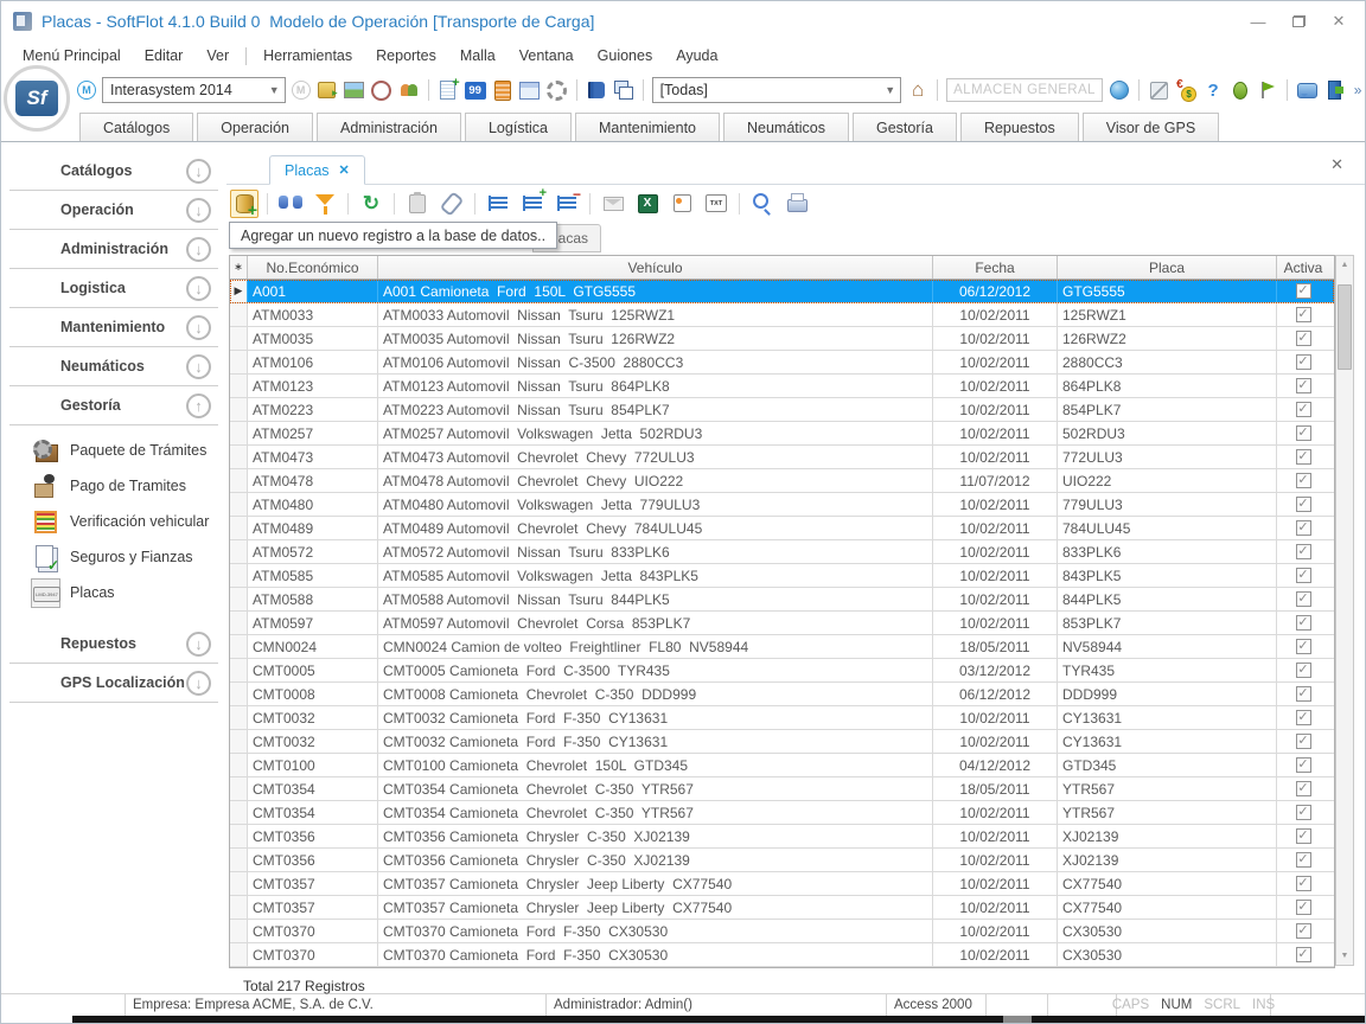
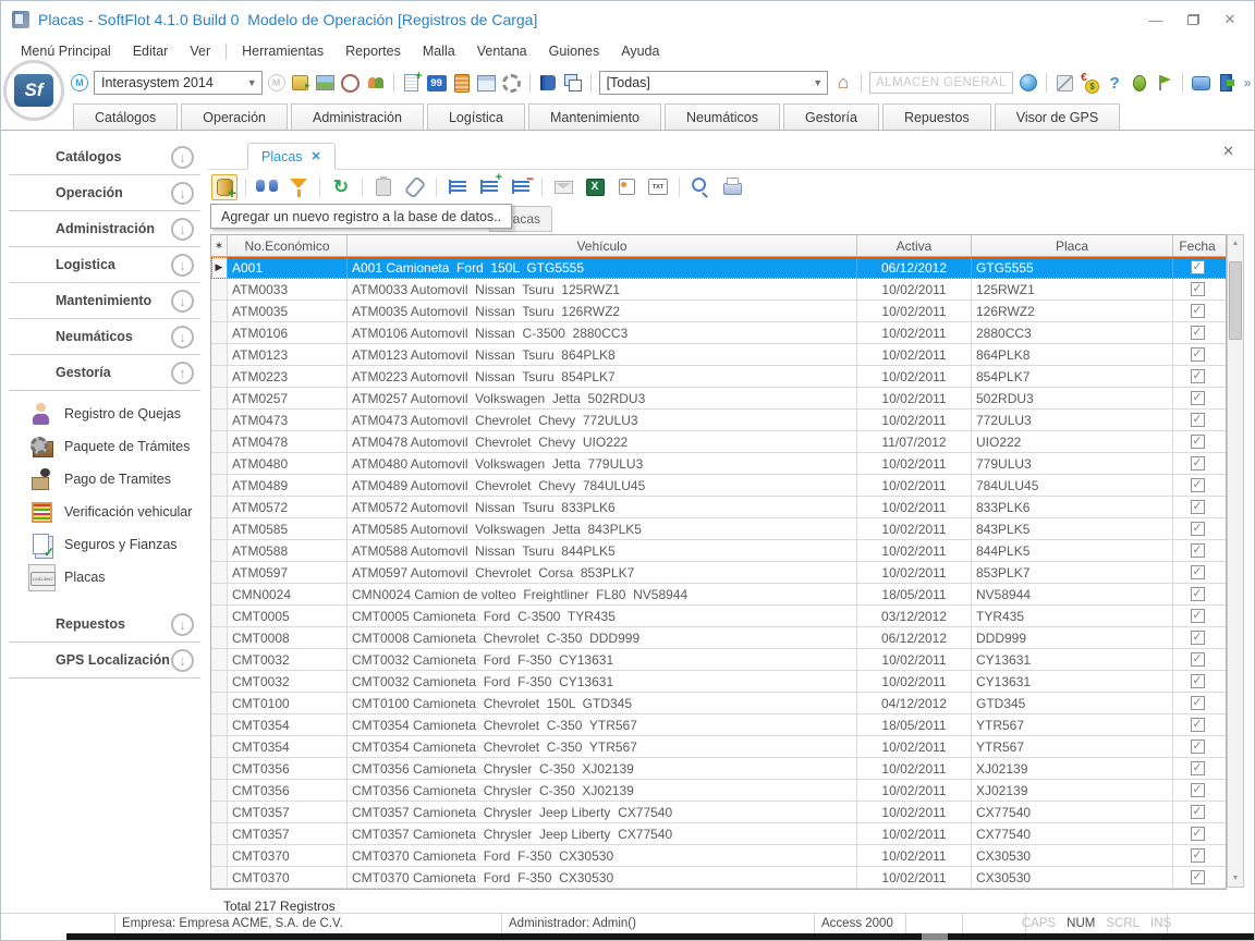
- Placas - SoftFlot 4.1.0 Build 0 Modelo de Operación [Transporte de Carga]
+ Placas - SoftFlot 4.1.0 Build 0 Modelo de Operación [Registros de Carga]
  —
  ✕
  Menú Principal
  Editar
  Ver
  Herramientas
  Reportes
  Malla
  Ventana
  Guiones
  Ayuda
  Sf
  M
  Interasystem 2014
  ▼
  M
  99
  [Todas]
  ▼
  ⌂
  ALMACÉN GENERAL
  ?
  »
  Catálogos
  Operación
  Administración
  Logística
  Mantenimiento
  Neumáticos
  Gestoría
  Repuestos
  Visor de GPS
  Catálogos
  ↓
  Operación
  ↓
  Administración
  ↓
  Logistica
  ↓
  Mantenimiento
  ↓
  Neumáticos
  ↓
  Gestoría
  ↑
+ Registro de Quejas
  Paquete de Trámites
  Pago de Tramites
  Verificación vehicular
  Seguros y Fianzas
  Placas
  Repuestos
  ↓
  GPS Localización
  ↓
  Placas
  ✕
  ✕
  ↻
  Agregar un nuevo registro a la base de datos..
  ∗
  No.Económico
  Vehículo
- Fecha
+ Activa
  Placa
- Activa
+ Fecha
  ▶
  A001
  A001 Camioneta Ford 150L GTG5555
  06/12/2012
  GTG5555
  ✓
  ATM0033
  ATM0033 Automovil Nissan Tsuru 125RWZ1
  10/02/2011
  125RWZ1
  ✓
  ATM0035
  ATM0035 Automovil Nissan Tsuru 126RWZ2
  10/02/2011
  126RWZ2
  ✓
  ATM0106
  ATM0106 Automovil Nissan C-3500 2880CC3
  10/02/2011
  2880CC3
  ✓
  ATM0123
  ATM0123 Automovil Nissan Tsuru 864PLK8
  10/02/2011
  864PLK8
  ✓
  ATM0223
  ATM0223 Automovil Nissan Tsuru 854PLK7
  10/02/2011
  854PLK7
  ✓
  ATM0257
  ATM0257 Automovil Volkswagen Jetta 502RDU3
  10/02/2011
  502RDU3
  ✓
  ATM0473
  ATM0473 Automovil Chevrolet Chevy 772ULU3
  10/02/2011
  772ULU3
  ✓
  ATM0478
  ATM0478 Automovil Chevrolet Chevy UIO222
  11/07/2012
  UIO222
  ✓
  ATM0480
  ATM0480 Automovil Volkswagen Jetta 779ULU3
  10/02/2011
  779ULU3
  ✓
  ATM0489
  ATM0489 Automovil Chevrolet Chevy 784ULU45
  10/02/2011
  784ULU45
  ✓
  ATM0572
  ATM0572 Automovil Nissan Tsuru 833PLK6
  10/02/2011
  833PLK6
  ✓
  ATM0585
  ATM0585 Automovil Volkswagen Jetta 843PLK5
  10/02/2011
  843PLK5
  ✓
  ATM0588
  ATM0588 Automovil Nissan Tsuru 844PLK5
  10/02/2011
  844PLK5
  ✓
  ATM0597
  ATM0597 Automovil Chevrolet Corsa 853PLK7
  10/02/2011
  853PLK7
  ✓
  CMN0024
  CMN0024 Camion de volteo Freightliner FL80 NV58944
  18/05/2011
  NV58944
  ✓
  CMT0005
  CMT0005 Camioneta Ford C-3500 TYR435
  03/12/2012
  TYR435
  ✓
  CMT0008
  CMT0008 Camioneta Chevrolet C-350 DDD999
  06/12/2012
  DDD999
  ✓
  CMT0032
  CMT0032 Camioneta Ford F-350 CY13631
  10/02/2011
  CY13631
  ✓
  CMT0032
  CMT0032 Camioneta Ford F-350 CY13631
  10/02/2011
  CY13631
  ✓
  CMT0100
  CMT0100 Camioneta Chevrolet 150L GTD345
  04/12/2012
  GTD345
  ✓
  CMT0354
  CMT0354 Camioneta Chevrolet C-350 YTR567
  18/05/2011
  YTR567
  ✓
  CMT0354
  CMT0354 Camioneta Chevrolet C-350 YTR567
  10/02/2011
  YTR567
  ✓
  CMT0356
  CMT0356 Camioneta Chrysler C-350 XJ02139
  10/02/2011
  XJ02139
  ✓
  CMT0356
  CMT0356 Camioneta Chrysler C-350 XJ02139
  10/02/2011
  XJ02139
  ✓
  CMT0357
  CMT0357 Camioneta Chrysler Jeep Liberty CX77540
  10/02/2011
  CX77540
  ✓
  CMT0357
  CMT0357 Camioneta Chrysler Jeep Liberty CX77540
  10/02/2011
  CX77540
  ✓
  CMT0370
  CMT0370 Camioneta Ford F-350 CX30530
  10/02/2011
  CX30530
  ✓
  CMT0370
  CMT0370 Camioneta Ford F-350 CX30530
  10/02/2011
  CX30530
  ✓
  Total 217 Registros
  Empresa: Empresa ACME, S.A. de C.V.
  Administrador: Admin()
  Access 2000
  CAPS
  NUM
  SCRL
  INS
